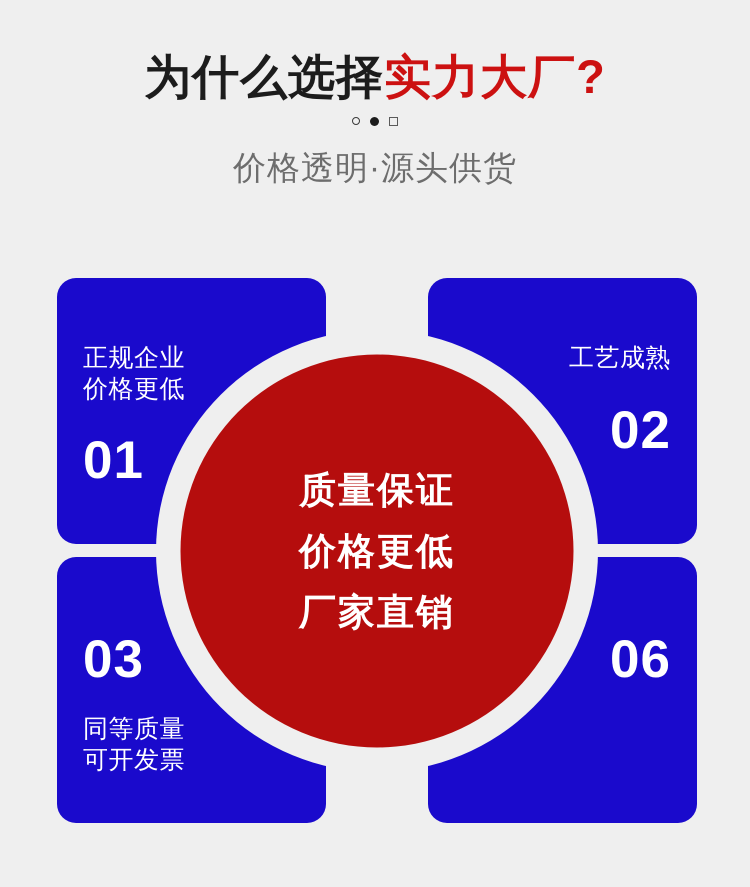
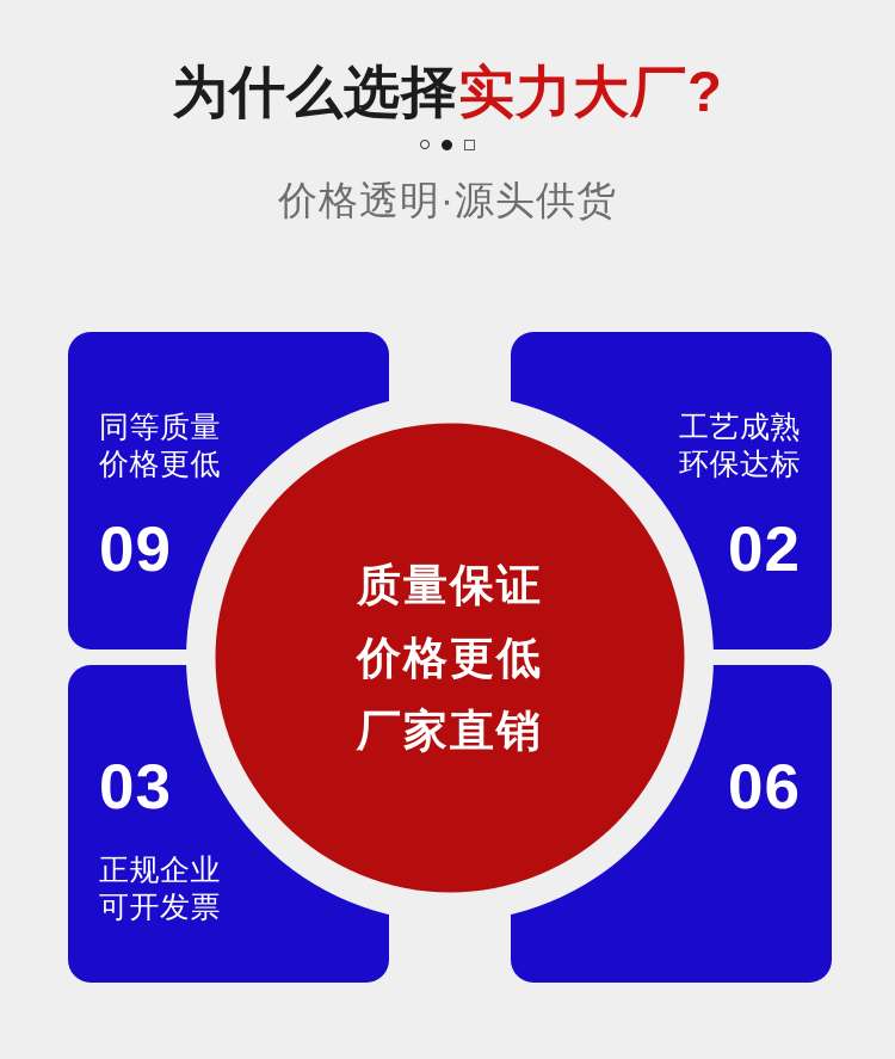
  为什么选择实力大厂?
  价格透明·源头供货
- 正规企业
+ 同等质量
  价格更低
- 01
+ 09
  工艺成熟
+ 环保达标
  02
  03
- 同等质量
+ 正规企业
  可开发票
  06
  质量保证
  价格更低
  厂家直销
